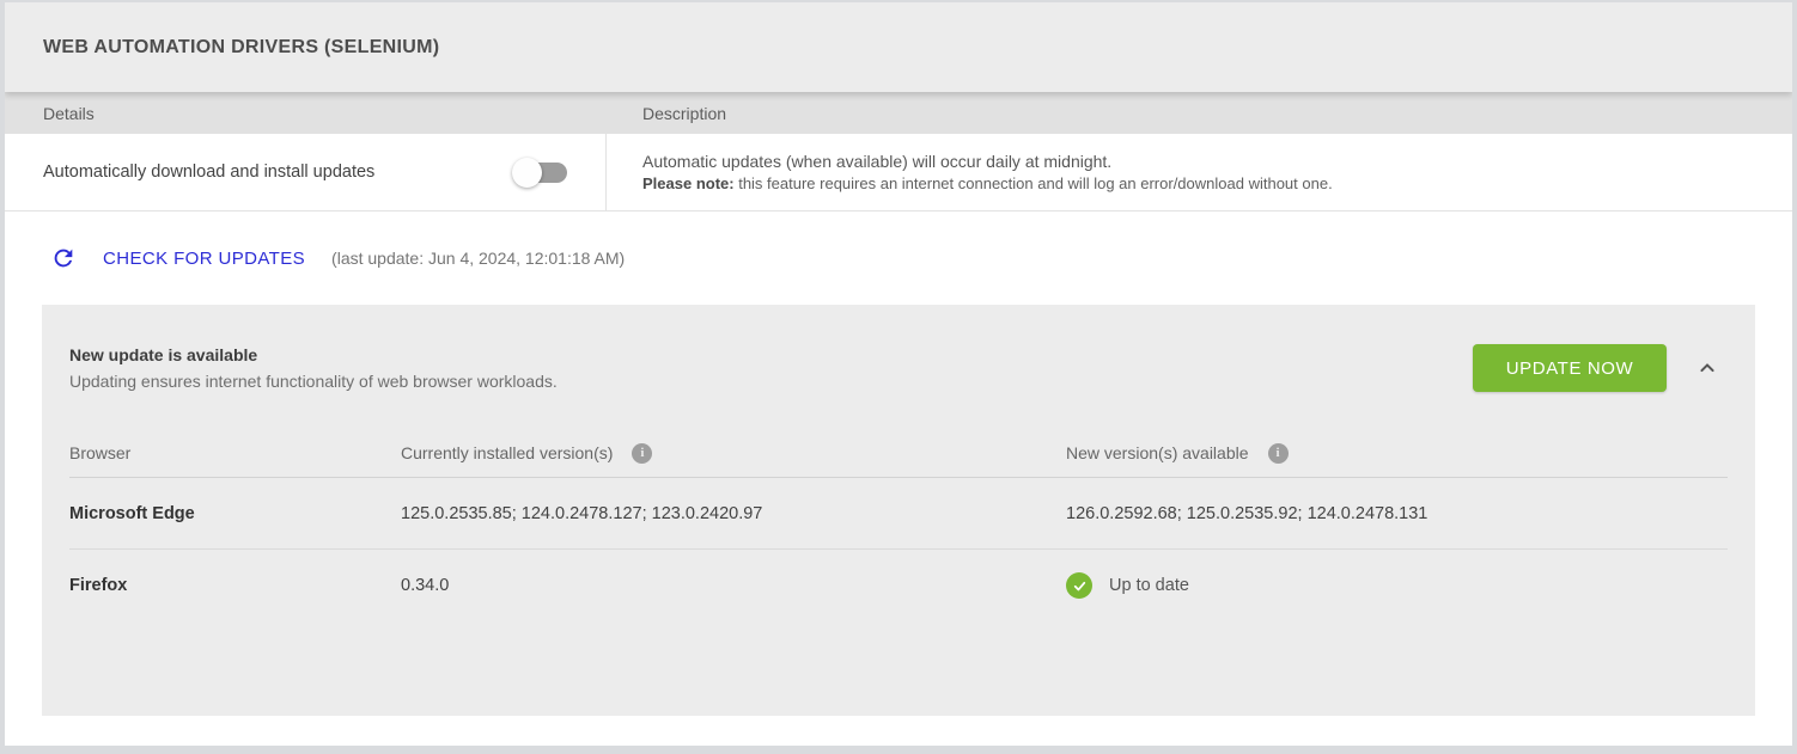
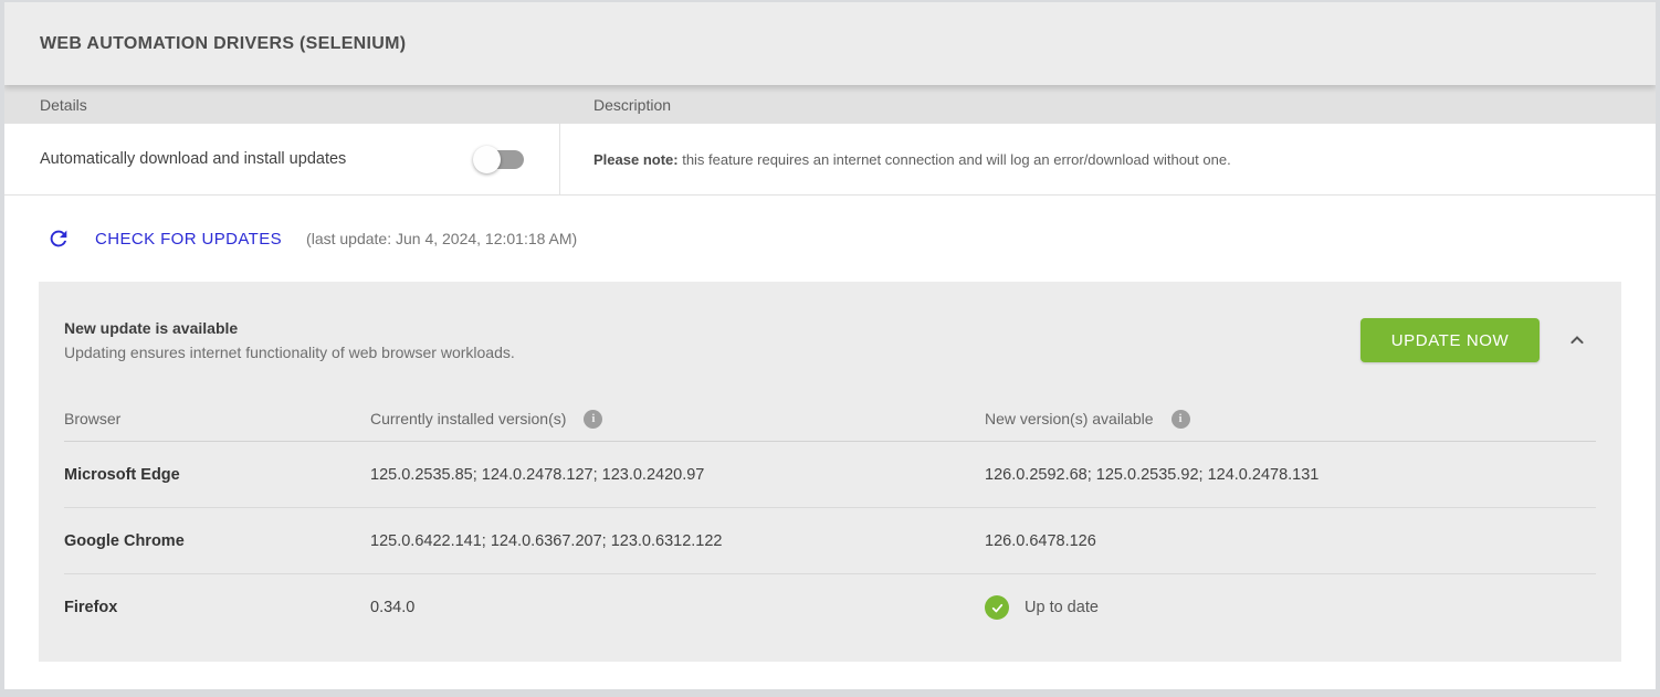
  WEB AUTOMATION DRIVERS (SELENIUM)
  Details
  Description
  Automatically download and install updates
- Automatic updates (when available) will occur daily at midnight.
  Please note: this feature requires an internet connection and will log an error/download without one.
  CHECK FOR UPDATES
  (last update: Jun 4, 2024, 12:01:18 AM)
  New update is available
  Updating ensures internet functionality of web browser workloads.
  UPDATE NOW
  Browser
  Currently installed version(s)
  i
  New version(s) available
  i
  Microsoft Edge
  125.0.2535.85; 124.0.2478.127; 123.0.2420.97
  126.0.2592.68; 125.0.2535.92; 124.0.2478.131
+ Google Chrome
+ 125.0.6422.141; 124.0.6367.207; 123.0.6312.122
+ 126.0.6478.126
  Firefox
  0.34.0
  Up to date
